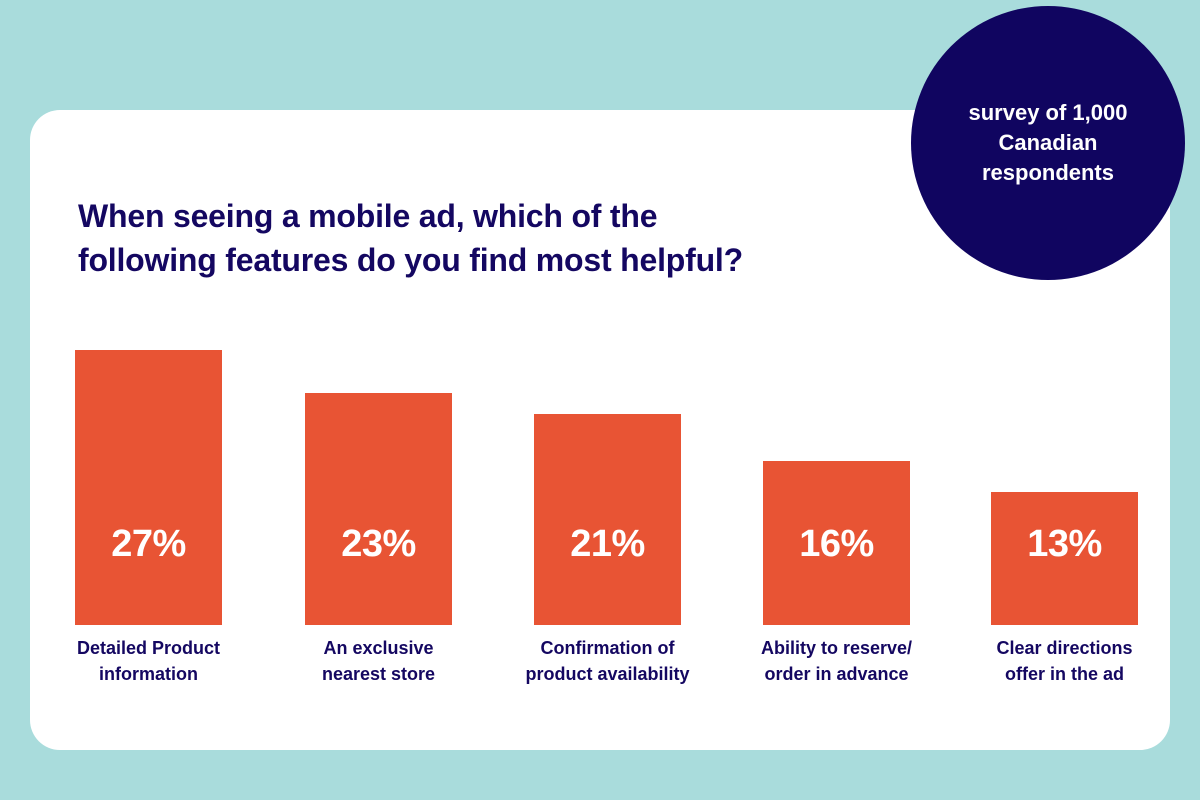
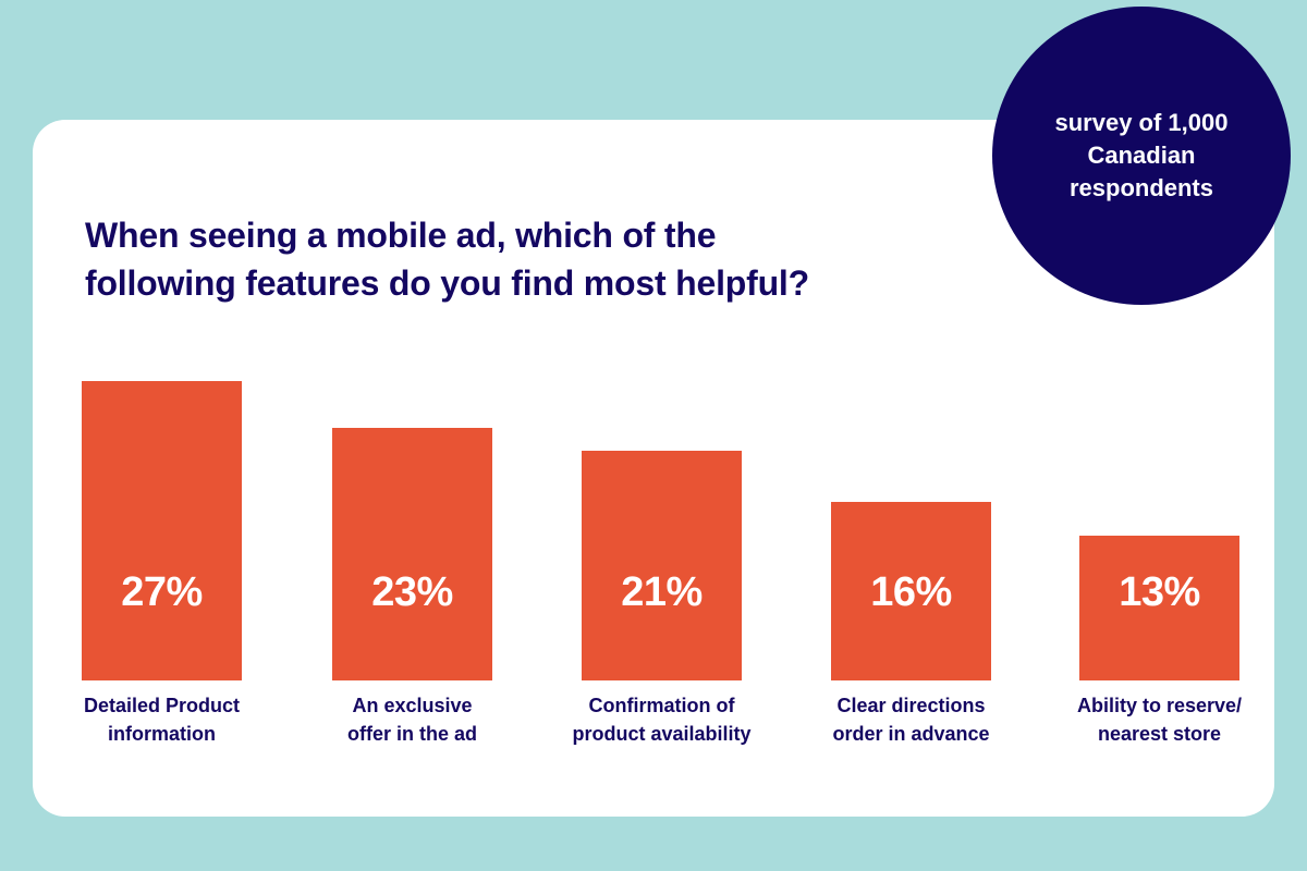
  When seeing a mobile ad, which of the
  following features do you find most helpful?
  27%
  Detailed Product
  information
  23%
  An exclusive
- nearest store
+ offer in the ad
  21%
  Confirmation of
  product availability
  16%
- Ability to reserve/
+ Clear directions
  order in advance
  13%
- Clear directions
+ Ability to reserve/
- offer in the ad
+ nearest store
  survey of 1,000
  Canadian
  respondents
